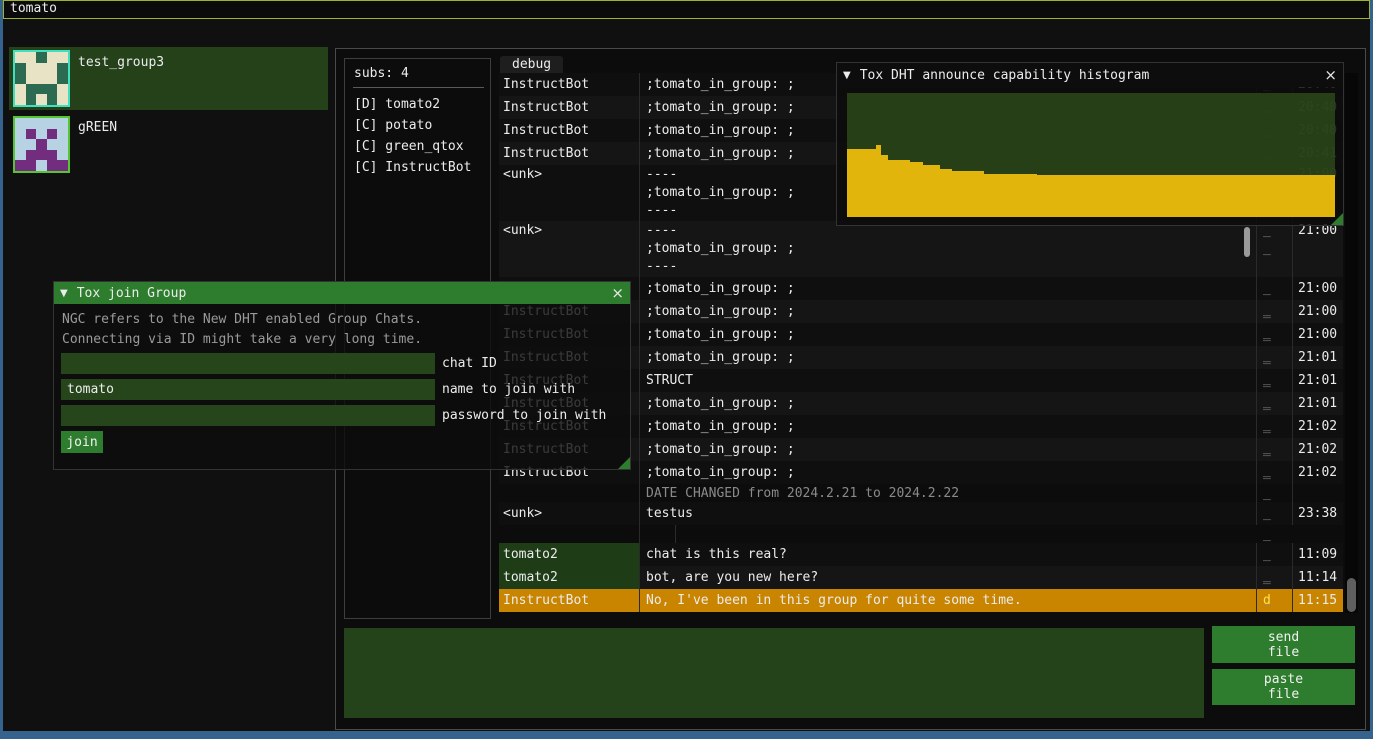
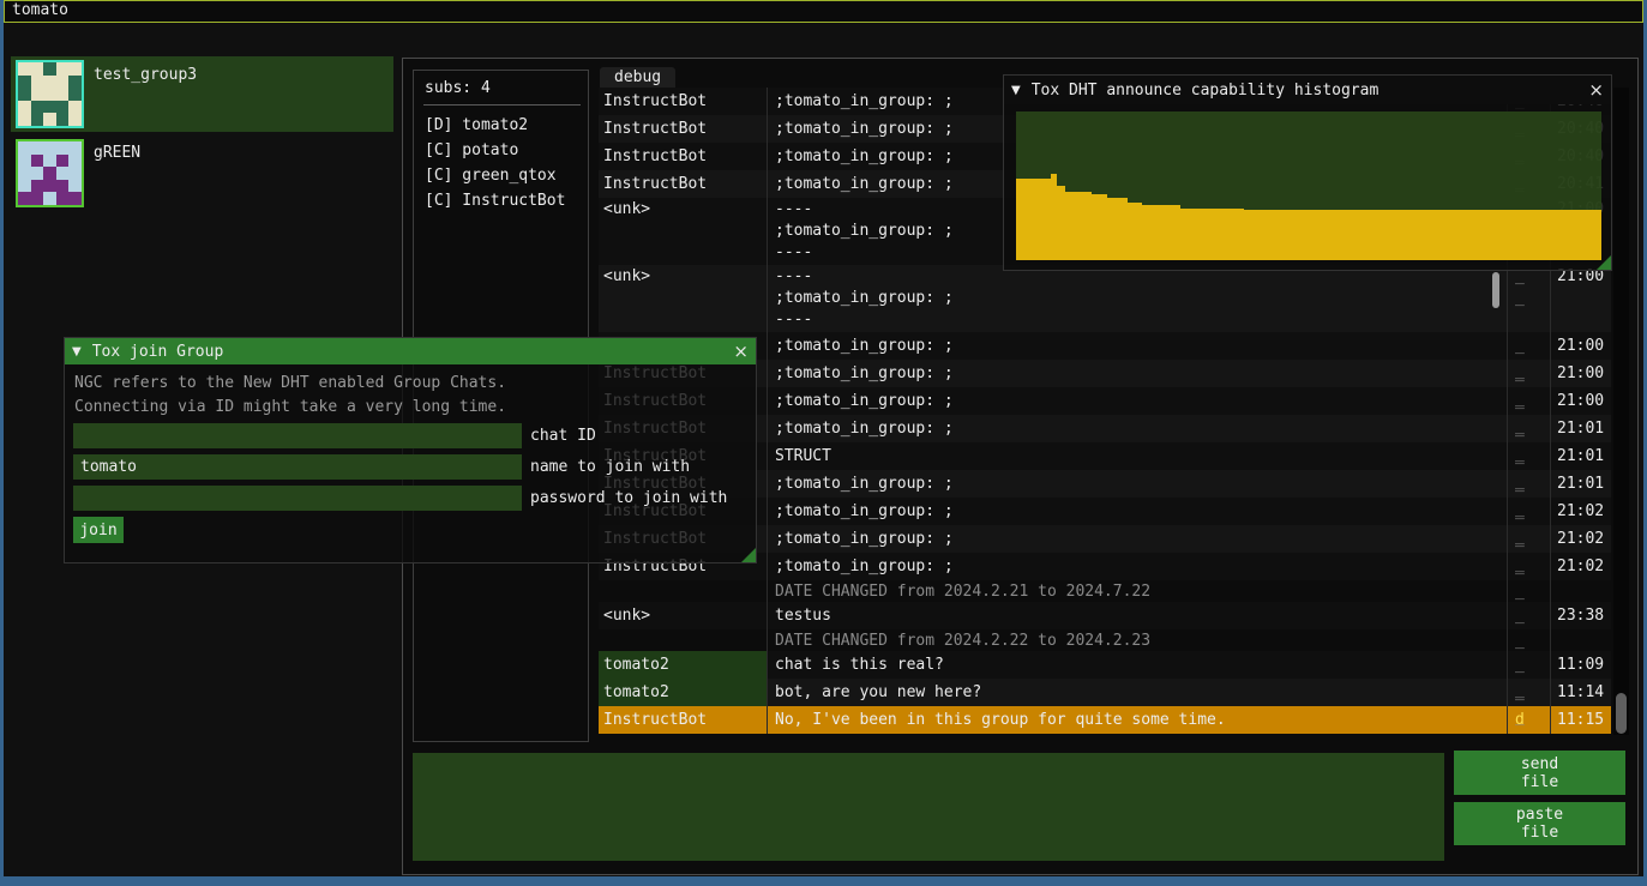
  tomato
  test_group3
  gREEN
  subs: 4
  [D] tomato2
  [C] potato
  [C] green_qtox
  [C] InstructBot
  debug
  InstructBot
  ;tomato_in_group: ;
  InstructBot
  ;tomato_in_group: ;
  20:40
  InstructBot
  ;tomato_in_group: ;
  20:40
  InstructBot
  ;tomato_in_group: ;
  20:41
  <unk>
  ----
  ;tomato_in_group: ;
  ----
  <unk>
  ----
  ;tomato_in_group: ;
  ----
  _ _
  21:00
  ;tomato_in_group: ;
  _ _
  21:00
  InstructBot
  ;tomato_in_group: ;
  _ _
  21:00
  InstructBot
  ;tomato_in_group: ;
  _ _
  21:00
  InstructBot
  ;tomato_in_group: ;
  _ _
  21:01
  InstructBot
  STRUCT
  _ _
  21:01
  InstructBot
  ;tomato_in_group: ;
  _ _
  21:01
  InstructBot
  ;tomato_in_group: ;
  _ _
  21:02
  InstructBot
  ;tomato_in_group: ;
  _ _
  21:02
  InstructBot
  ;tomato_in_group: ;
  _ _
  21:02
- DATE CHANGED from 2024.2.21 to 2024.2.22
+ DATE CHANGED from 2024.2.21 to 2024.7.22
  <unk>
  testus
  _ _
  23:38
+ DATE CHANGED from 2024.2.22 to 2024.2.23
  tomato2
  chat is this real?
  _ _
  11:09
  tomato2
  bot, are you new here?
  _ _
  11:14
  InstructBot
  No, I've been in this group for quite some time.
  11:15
  send
  file
  paste
  file
  ▼
  Tox join Group
  ×
  NGC refers to the New DHT enabled Group Chats.
  Connecting via ID might take a very long time.
  chat ID
  tomato
  name to join with
  password to join with
  join
  ▼
  Tox DHT announce capability histogram
  ×
